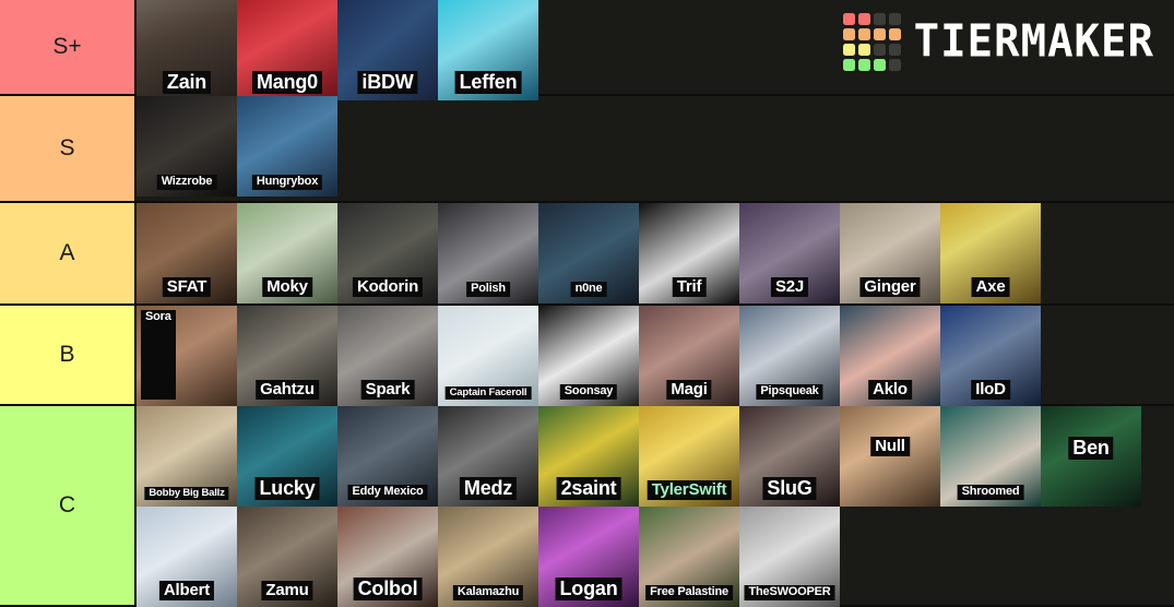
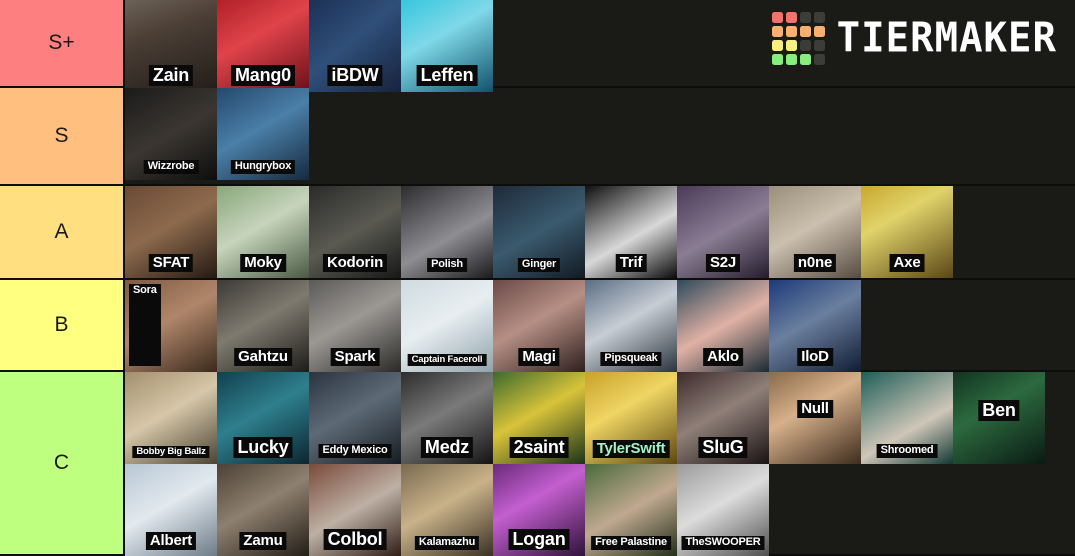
  TIERMAKER
  S+
  Zain
  Mang0
  iBDW
  Leffen
  S
  Wizzrobe
  Hungrybox
  A
  SFAT
  Moky
  Kodorin
  Polish
- n0ne
+ Ginger
  Trif
  S2J
- Ginger
+ n0ne
  Axe
  B
  Sora
  Gahtzu
  Spark
  Captain Faceroll
- Soonsay
  Magi
  Pipsqueak
  Aklo
  IloD
  C
  Bobby Big Ballz
  Lucky
  Eddy Mexico
  Medz
  2saint
  TylerSwift
  SluG
  Null
  Shroomed
  Ben
  Albert
  Zamu
  Colbol
  Kalamazhu
  Logan
  Free Palastine
  TheSWOOPER
